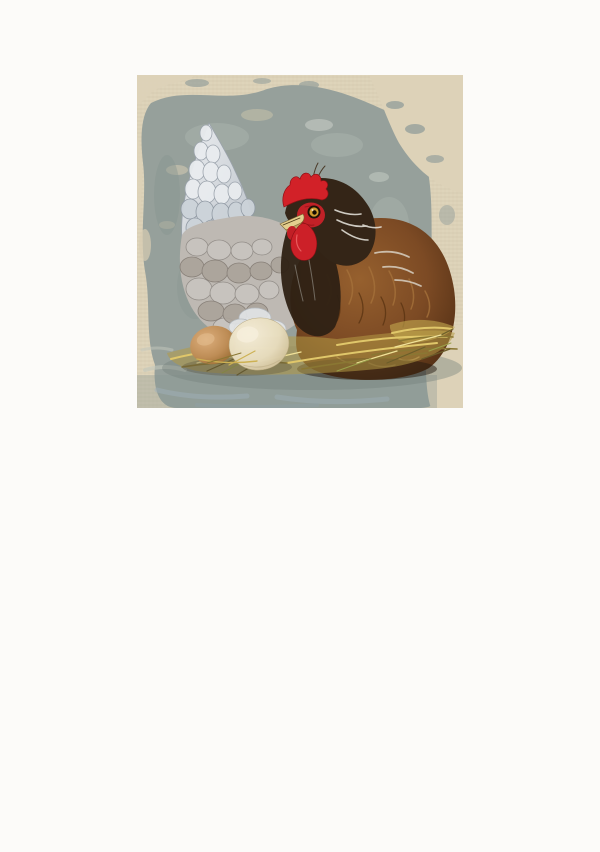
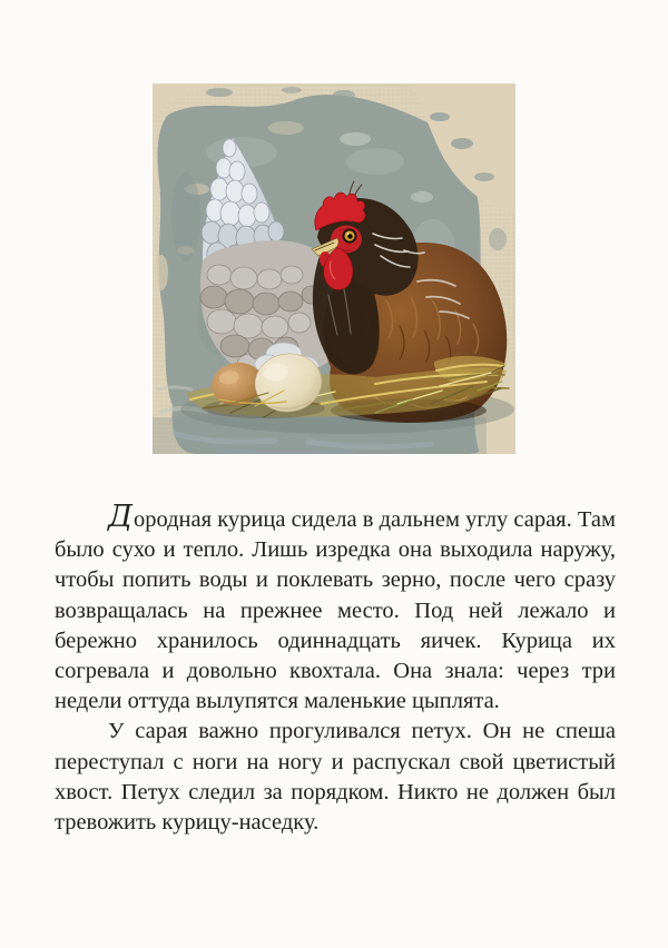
+ Дородная курица сидела в дальнем углу сарая. Там было сухо и тепло. Лишь изредка она выходила наружу, чтобы попить воды и поклевать зерно, после чего сразу возвращалась на прежнее место. Под ней лежало и бережно хранилось одиннадцать яичек. Курица их согревала и довольно квохтала. Она знала: через три недели оттуда вылупятся маленькие цыплята.
+ У сарая важно прогуливался петух. Он не спеша переступал с ноги на ногу и распускал свой цветистый хвост. Петух следил за порядком. Никто не должен был тревожить курицу-наседку.
